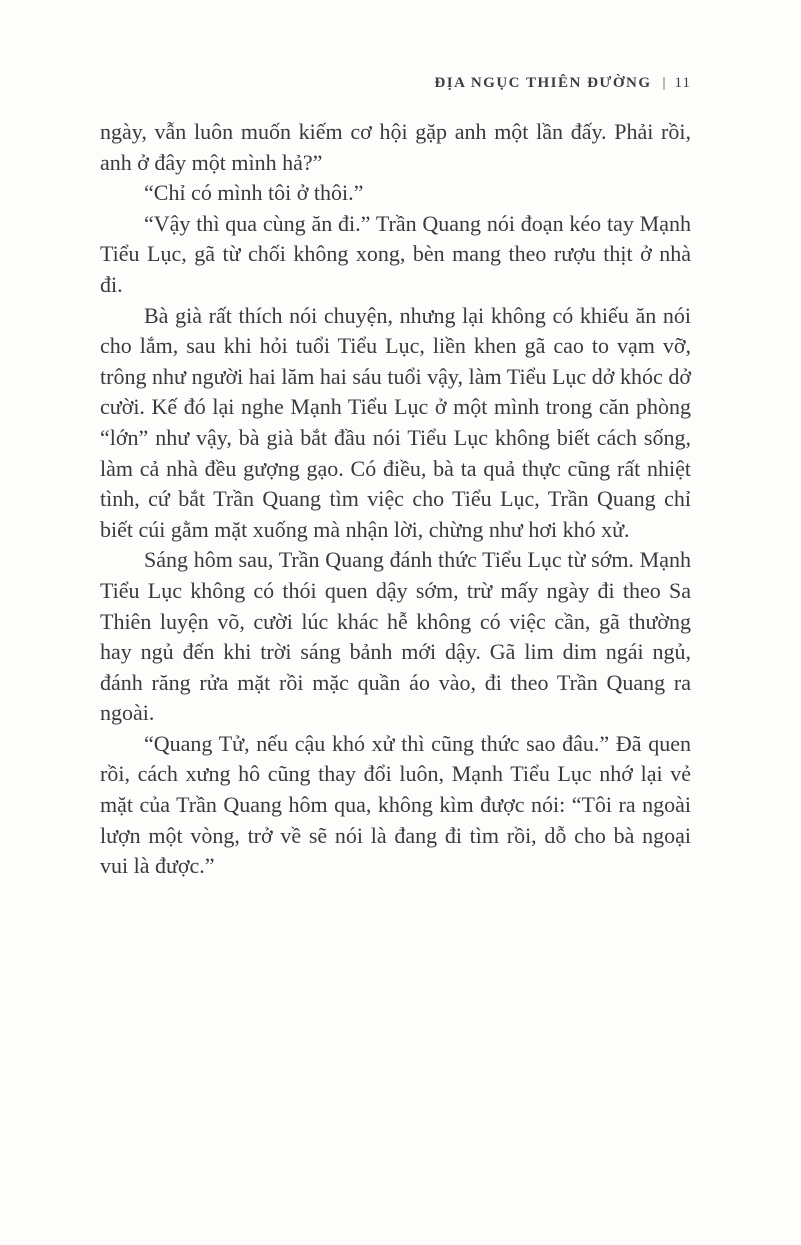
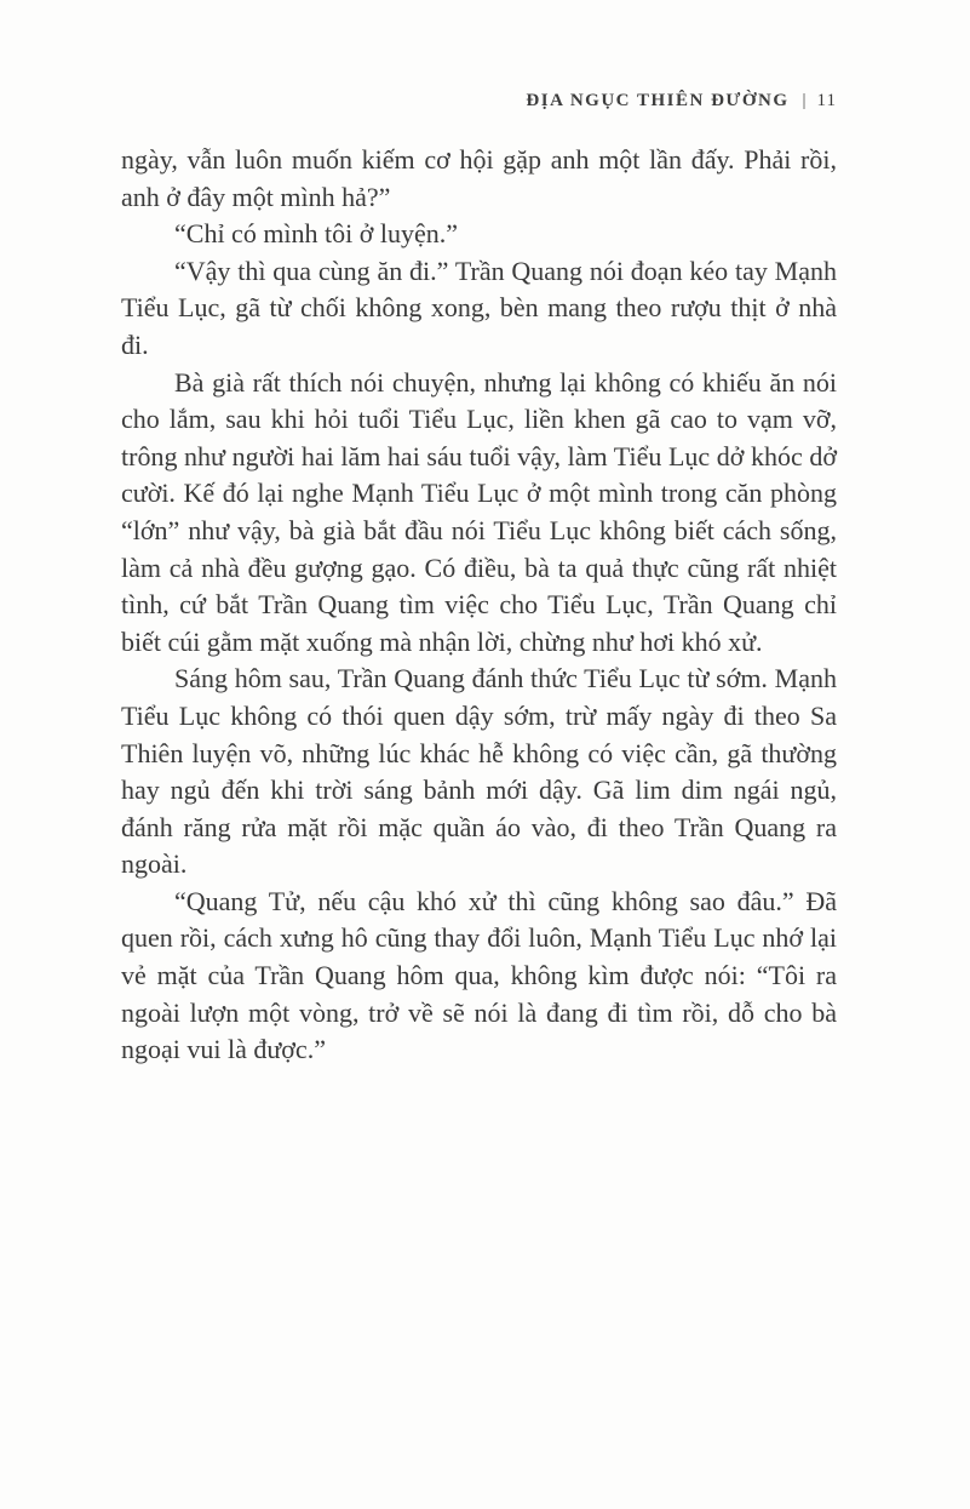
  ĐỊA NGỤC THIÊN ĐƯỜNG | 11
  ngày, vẫn luôn muốn kiếm cơ hội gặp anh một lần đấy. Phải rồi, anh ở đây một mình hả?”
- “Chỉ có mình tôi ở thôi.”
+ “Chỉ có mình tôi ở luyện.”
  “Vậy thì qua cùng ăn đi.” Trần Quang nói đoạn kéo tay Mạnh Tiểu Lục, gã từ chối không xong, bèn mang theo rượu thịt ở nhà đi.
  Bà già rất thích nói chuyện, nhưng lại không có khiếu ăn nói cho lắm, sau khi hỏi tuổi Tiểu Lục, liền khen gã cao to vạm vỡ, trông như người hai lăm hai sáu tuổi vậy, làm Tiểu Lục dở khóc dở cười. Kế đó lại nghe Mạnh Tiểu Lục ở một mình trong căn phòng “lớn” như vậy, bà già bắt đầu nói Tiểu Lục không biết cách sống, làm cả nhà đều gượng gạo. Có điều, bà ta quả thực cũng rất nhiệt tình, cứ bắt Trần Quang tìm việc cho Tiểu Lục, Trần Quang chỉ biết cúi gằm mặt xuống mà nhận lời, chừng như hơi khó xử.
- Sáng hôm sau, Trần Quang đánh thức Tiểu Lục từ sớm. Mạnh Tiểu Lục không có thói quen dậy sớm, trừ mấy ngày đi theo Sa Thiên luyện võ, cười lúc khác hễ không có việc cần, gã thường hay ngủ đến khi trời sáng bảnh mới dậy. Gã lim dim ngái ngủ, đánh răng rửa mặt rồi mặc quần áo vào, đi theo Trần Quang ra ngoài.
+ Sáng hôm sau, Trần Quang đánh thức Tiểu Lục từ sớm. Mạnh Tiểu Lục không có thói quen dậy sớm, trừ mấy ngày đi theo Sa Thiên luyện võ, những lúc khác hễ không có việc cần, gã thường hay ngủ đến khi trời sáng bảnh mới dậy. Gã lim dim ngái ngủ, đánh răng rửa mặt rồi mặc quần áo vào, đi theo Trần Quang ra ngoài.
- “Quang Tử, nếu cậu khó xử thì cũng thức sao đâu.” Đã quen rồi, cách xưng hô cũng thay đổi luôn, Mạnh Tiểu Lục nhớ lại vẻ mặt của Trần Quang hôm qua, không kìm được nói: “Tôi ra ngoài lượn một vòng, trở về sẽ nói là đang đi tìm rồi, dỗ cho bà ngoại vui là được.”
+ “Quang Tử, nếu cậu khó xử thì cũng không sao đâu.” Đã quen rồi, cách xưng hô cũng thay đổi luôn, Mạnh Tiểu Lục nhớ lại vẻ mặt của Trần Quang hôm qua, không kìm được nói: “Tôi ra ngoài lượn một vòng, trở về sẽ nói là đang đi tìm rồi, dỗ cho bà ngoại vui là được.”
